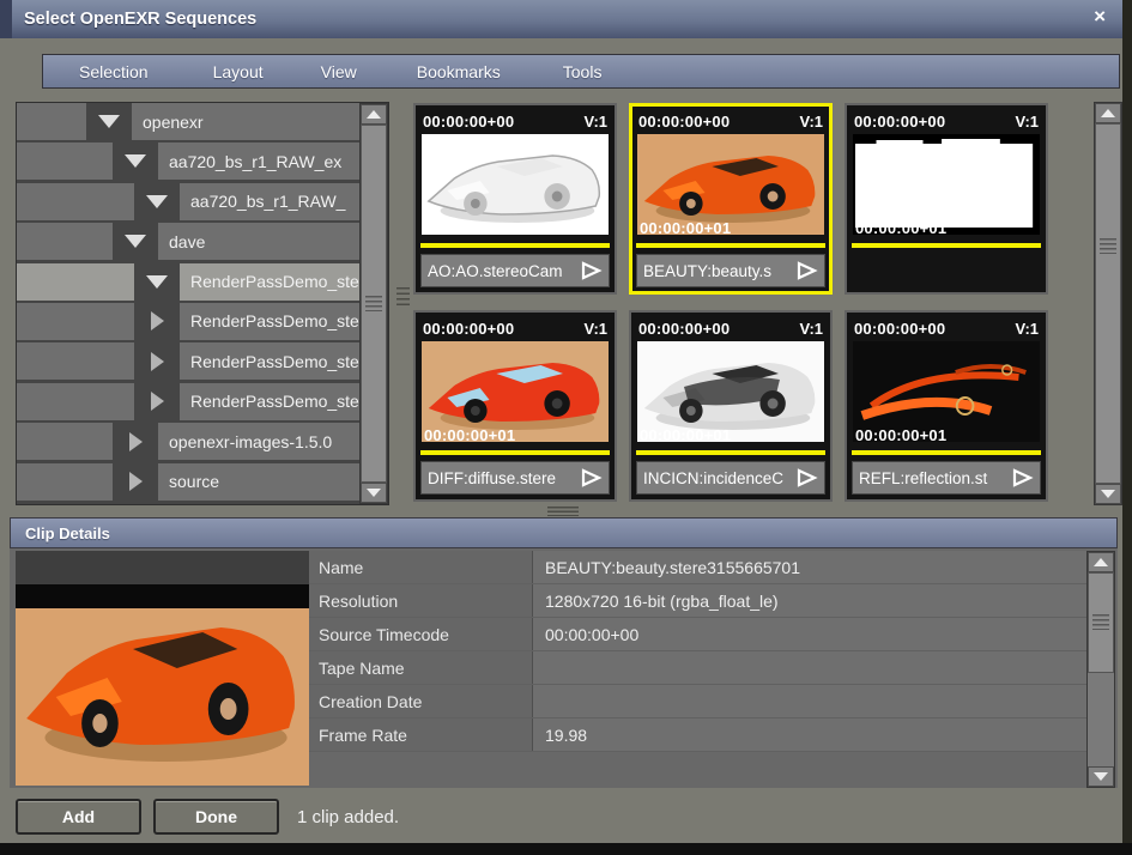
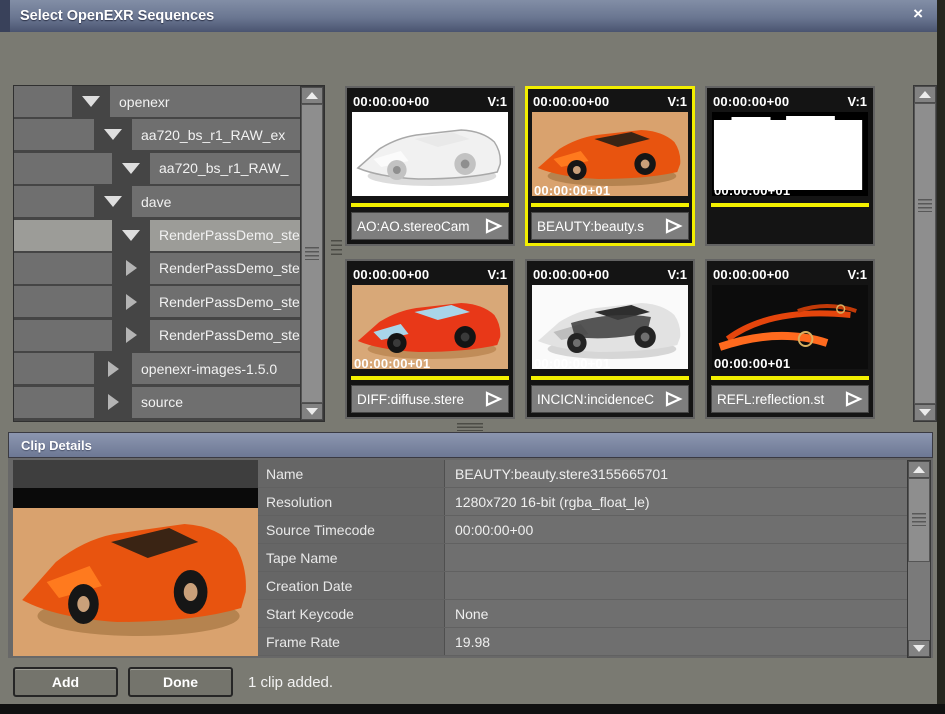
  Select OpenEXR Sequences
  ×
- Selection
- Layout
- View
- Bookmarks
- Tools
  openexr
  aa720_bs_r1_RAW_ex
  aa720_bs_r1_RAW_
  dave
  RenderPassDemo_ste
  RenderPassDemo_ste
  RenderPassDemo_ste
  RenderPassDemo_ste
  openexr-images-1.5.0
  source
  00:00:00+00
  V:1
  00:00:00+01
  AO:AO.stereoCam
  00:00:00+00
  V:1
  00:00:00+01
  BEAUTY:beauty.s
  00:00:00+00
  V:1
  00:00:00+01
  00:00:00+00
  V:1
  00:00:00+01
  DIFF:diffuse.stere
  00:00:00+00
  V:1
  00:00:00+01
  INCICN:incidenceC
  00:00:00+00
  V:1
  00:00:00+01
  REFL:reflection.st
  Clip Details
  Name
  BEAUTY:beauty.stere3155665701
  Resolution
  1280x720 16-bit (rgba_float_le)
  Source Timecode
  00:00:00+00
  Tape Name
  Creation Date
+ Start Keycode
+ None
  Frame Rate
  19.98
  Add
  Done
  1 clip added.
